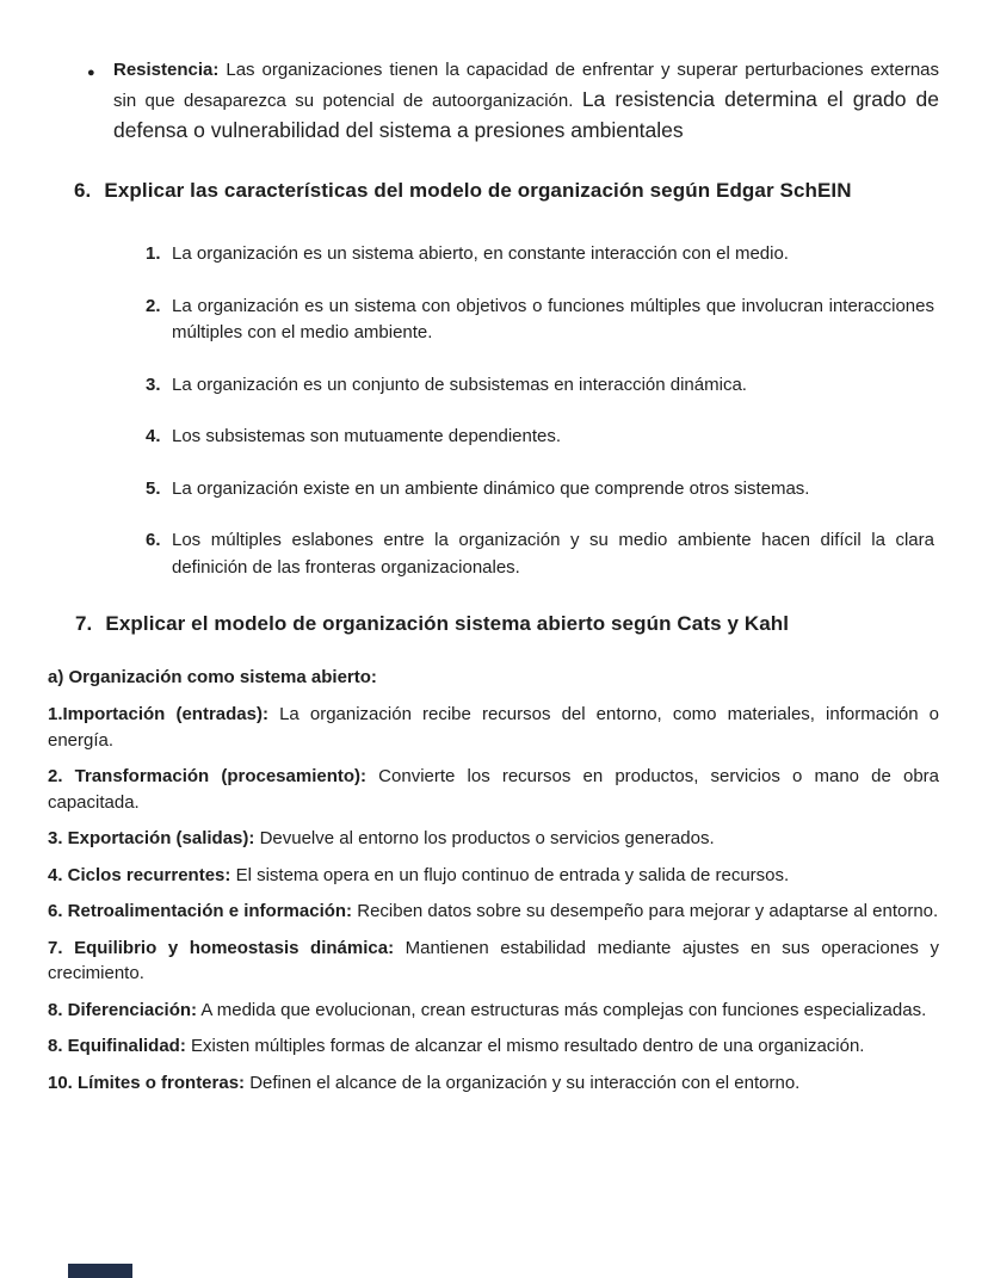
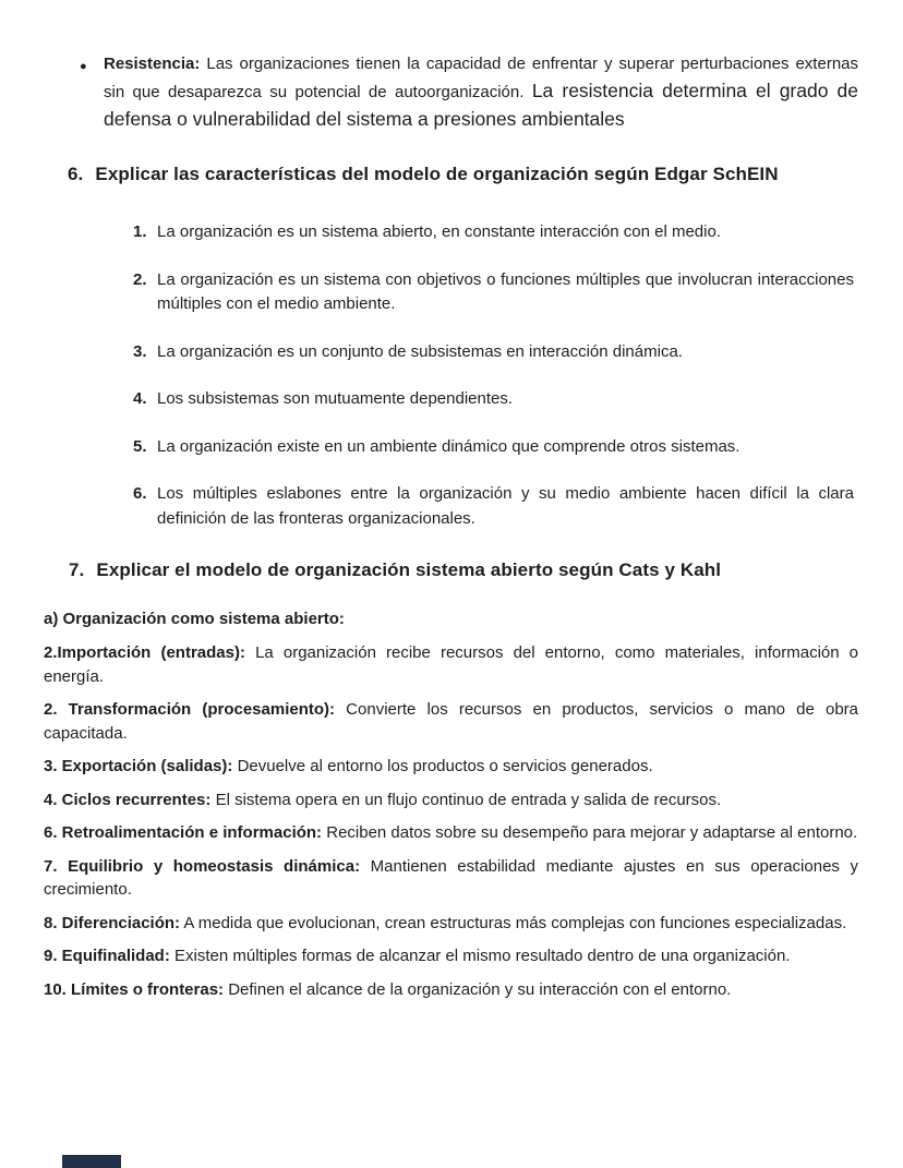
  ●
  Resistencia: Las organizaciones tienen la capacidad de enfrentar y superar perturbaciones externas sin que desaparezca su potencial de autoorganización. La resistencia determina el grado de defensa o vulnerabilidad del sistema a presiones ambientales
  6.
  Explicar las características del modelo de organización según Edgar SchEIN
  1.
  La organización es un sistema abierto, en constante interacción con el medio.
  2.
  La organización es un sistema con objetivos o funciones múltiples que involucran interacciones múltiples con el medio ambiente.
  3.
  La organización es un conjunto de subsistemas en interacción dinámica.
  4.
  Los subsistemas son mutuamente dependientes.
  5.
  La organización existe en un ambiente dinámico que comprende otros sistemas.
  6.
  Los múltiples eslabones entre la organización y su medio ambiente hacen difícil la clara definición de las fronteras organizacionales.
  7.
  Explicar el modelo de organización sistema abierto según Cats y Kahl
  a) Organización como sistema abierto:
- 1.Importación (entradas): La organización recibe recursos del entorno, como materiales, información o energía.
+ 2.Importación (entradas): La organización recibe recursos del entorno, como materiales, información o energía.
  2. Transformación (procesamiento): Convierte los recursos en productos, servicios o mano de obra capacitada.
  3. Exportación (salidas): Devuelve al entorno los productos o servicios generados.
  4. Ciclos recurrentes: El sistema opera en un flujo continuo de entrada y salida de recursos.
  6. Retroalimentación e información: Reciben datos sobre su desempeño para mejorar y adaptarse al entorno.
  7. Equilibrio y homeostasis dinámica: Mantienen estabilidad mediante ajustes en sus operaciones y crecimiento.
  8. Diferenciación: A medida que evolucionan, crean estructuras más complejas con funciones especializadas.
- 8. Equifinalidad: Existen múltiples formas de alcanzar el mismo resultado dentro de una organización.
+ 9. Equifinalidad: Existen múltiples formas de alcanzar el mismo resultado dentro de una organización.
  10. Límites o fronteras: Definen el alcance de la organización y su interacción con el entorno.
